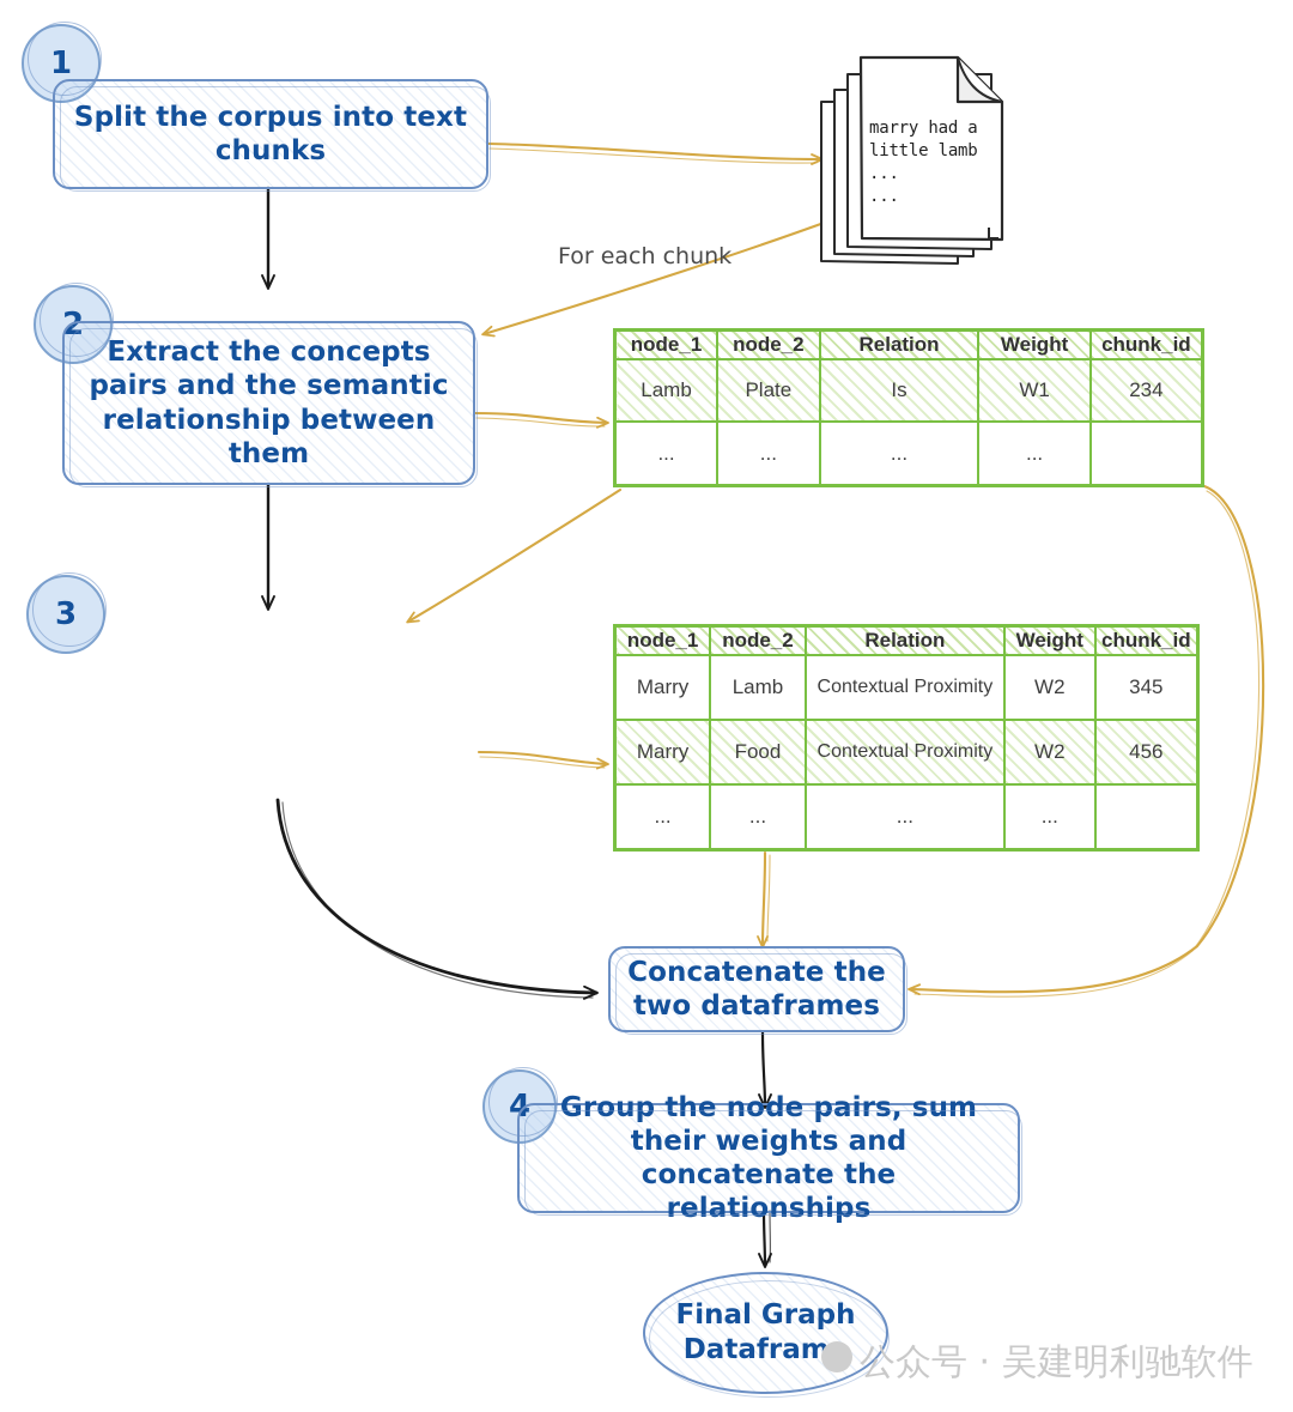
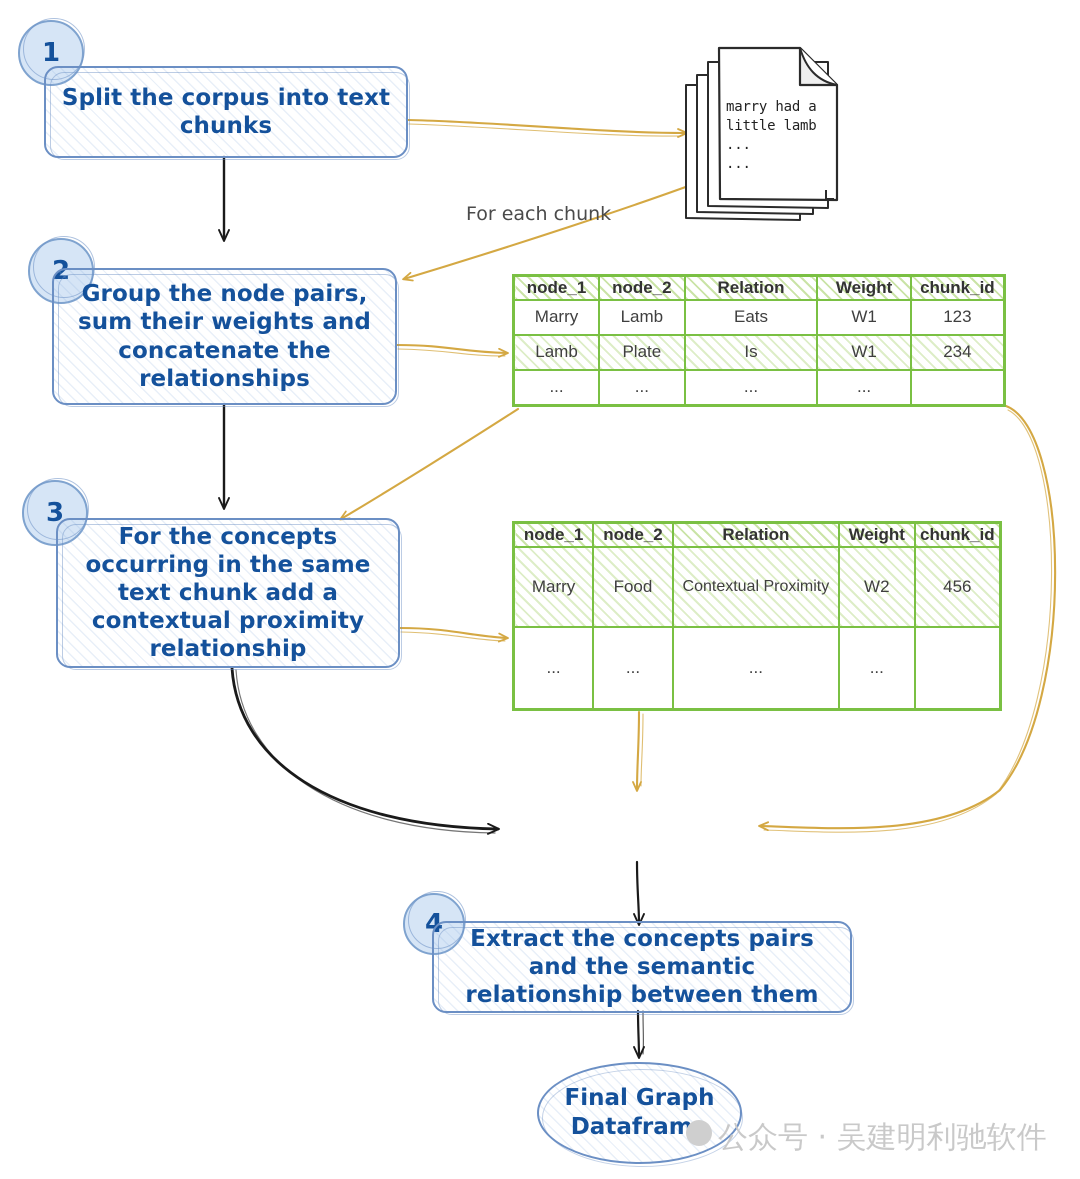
  1
  Split the corpus into text chunks
  marry had a
  little lamb
  ...
  ...
  For each chunk
- Extract the concepts pairs and the semantic relationship between them
+ Group the node pairs, sum their weights and concatenate the relationships
  node_1	node_2	Relation	Weight	chunk_id
+ Marry	Lamb	Eats	W1	123
  Lamb	Plate	Is	W1	234
  ...	...	...	...
  3
+ For the concepts occurring in the same text chunk add a contextual proximity relationship
  node_1	node_2	Relation	Weight	chunk_id
- Marry	Lamb	Contextual Proximity	W2	345
  Marry	Food	Contextual Proximity	W2	456
  ...	...	...	...
- Concatenate the two dataframes
  4
- Group the node pairs, sum their weights and concatenate the relationships
+ Extract the concepts pairs and the semantic relationship between them
  Final Graph Datafram
  公众号 · 吴建明利驰软件
